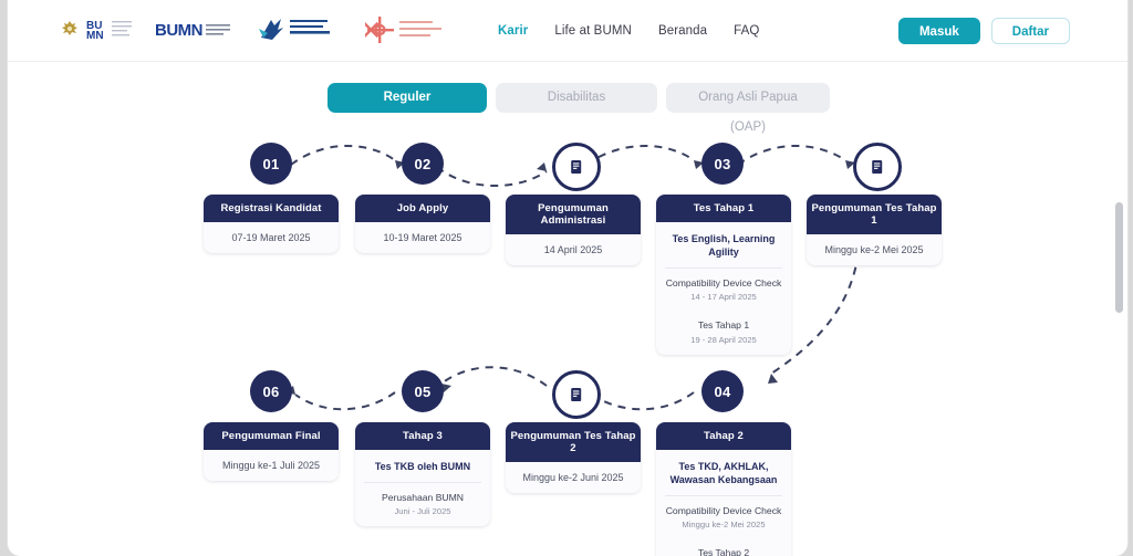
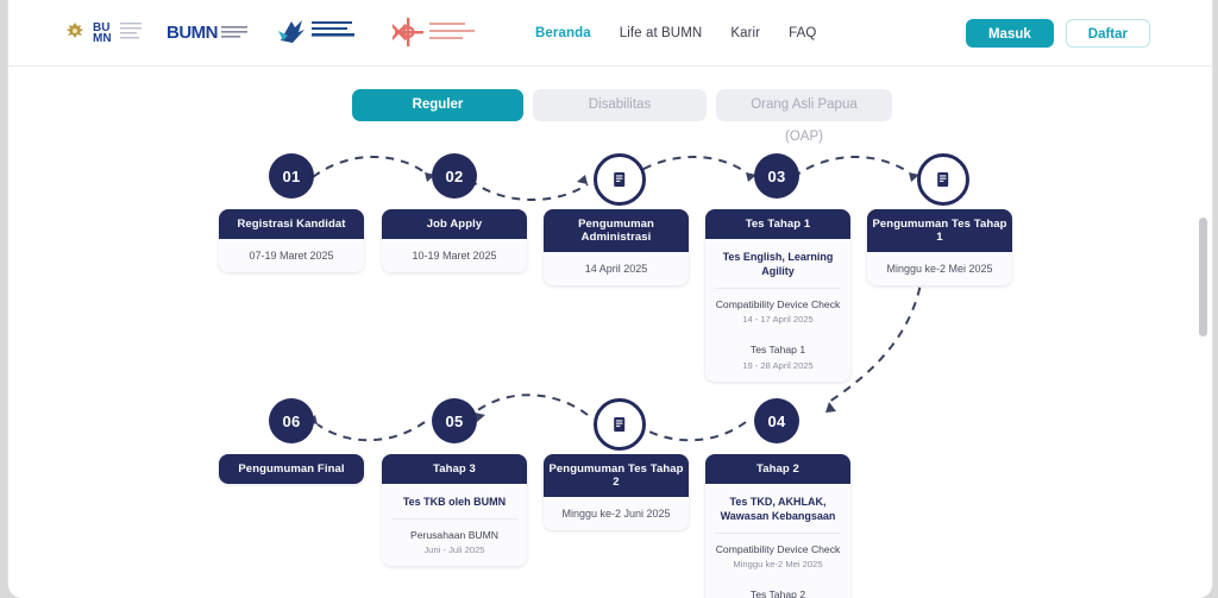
  BU
  MN
  BUMN
- Karir
+ Beranda
  Life at BUMN
- Beranda
+ Karir
  FAQ
  Masuk
  Daftar
  Reguler
  Disabilitas
  Orang Asli Papua (OAP)
  01
  02
  03
  Registrasi Kandidat
  07-19 Maret 2025
  Job Apply
  10-19 Maret 2025
  Pengumuman Administrasi
  14 April 2025
  Tes Tahap 1
  Tes English, Learning Agility
  Compatibility Device Check
  14 - 17 April 2025
  Tes Tahap 1
  19 - 28 April 2025
  Pengumuman Tes Tahap 1
  Minggu ke-2 Mei 2025
  06
  05
  04
  Pengumuman Final
- Minggu ke-1 Juli 2025
  Tahap 3
  Tes TKB oleh BUMN
  Perusahaan BUMN
  Juni - Juli 2025
  Pengumuman Tes Tahap 2
  Minggu ke-2 Juni 2025
  Tahap 2
  Tes TKD, AKHLAK, Wawasan Kebangsaan
  Compatibility Device Check
  Minggu ke-2 Mei 2025
  Tes Tahap 2
